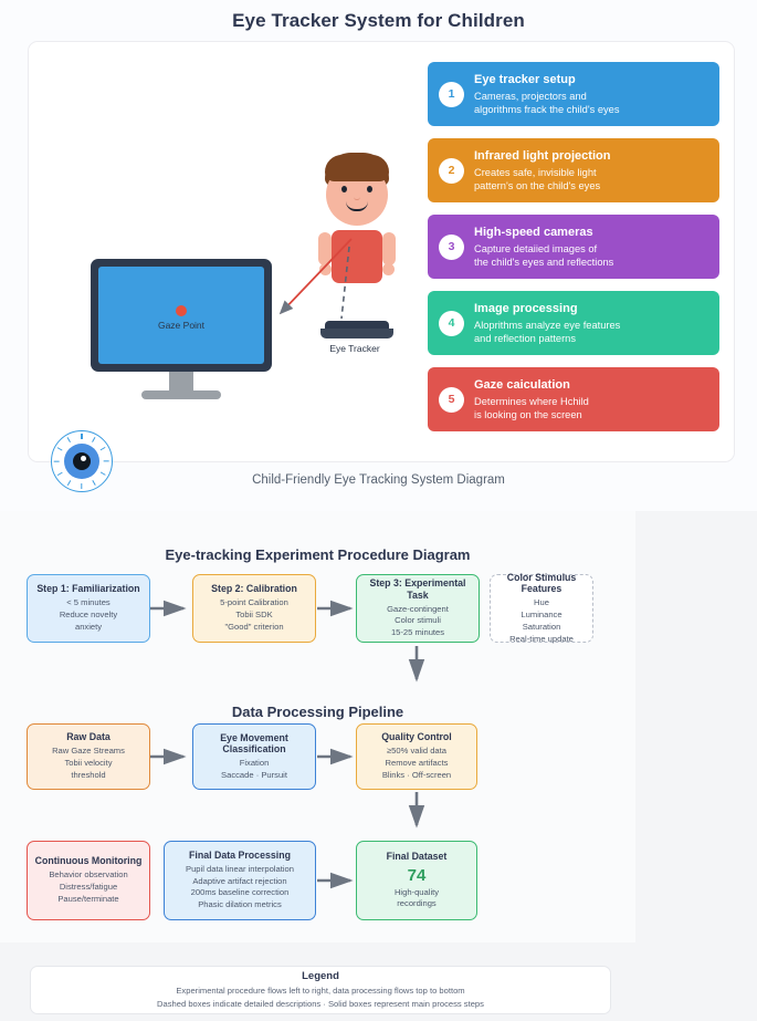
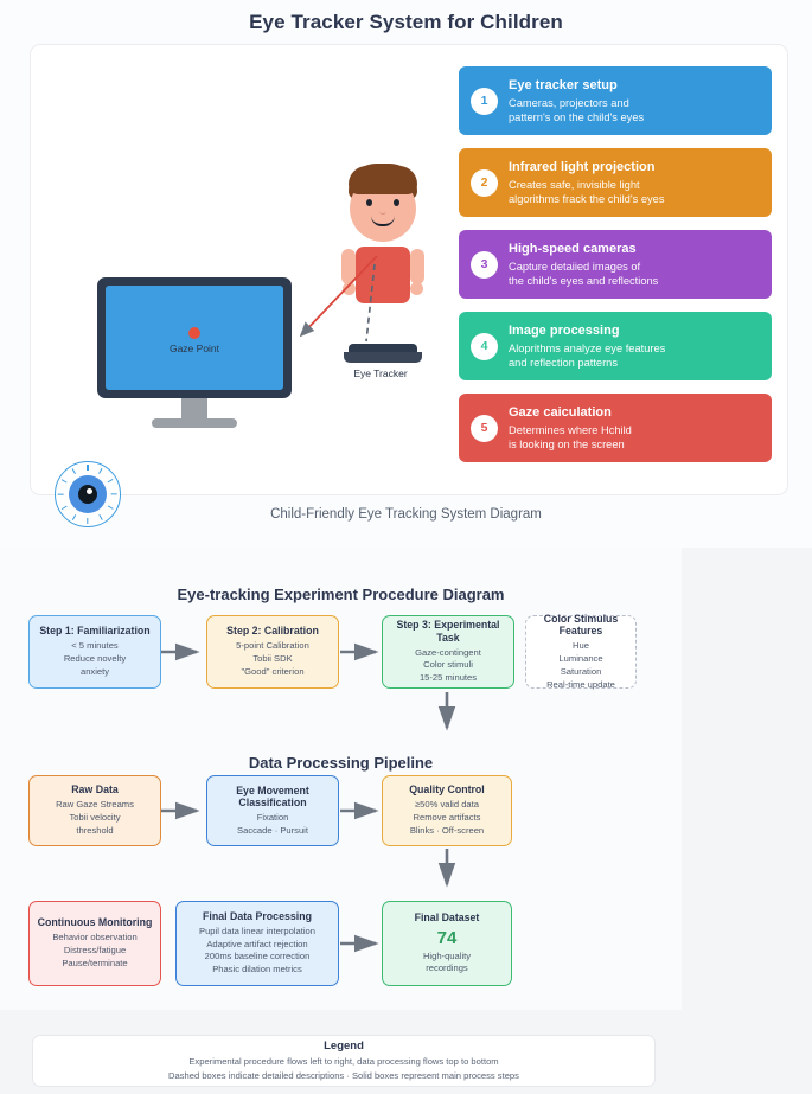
  Eye Tracker System for Children
  Gaze Point
  Eye Tracker
  1
  Eye tracker setup
  Cameras, projectors and
- algorithms frack the child's eyes
+ pattern's on the child's eyes
  2
  Infrared light projection
  Creates safe, invisible light
- pattern's on the child's eyes
+ algorithms frack the child's eyes
  3
  High-speed cameras
  Capture detaiied images of
  the child's eyes and reflections
  4
  Image processing
  Aloprithms analyze eye features
  and reflection patterns
  5
  Gaze caiculation
  Determines where Hchild
  is looking on the screen
  Child-Friendly Eye Tracking System Diagram
  Eye-tracking Experiment Procedure Diagram
  Data Processing Pipeline
  Step 1: Familiarization
  < 5 minutes
  Reduce novelty
  anxiety
  Step 2: Calibration
  5-point Calibration
  Tobii SDK
  "Good" criterion
  Step 3: Experimental Task
  Gaze-contingent
  Color stimuli
  15-25 minutes
  Color Stimulus Features
  Hue
  Luminance
  Saturation
  Real-time update
  Raw Data
  Raw Gaze Streams
  Tobii velocity
  threshold
  Eye Movement Classification
  Fixation
  Saccade · Pursuit
  Quality Control
  ≥50% valid data
  Remove artifacts
  Blinks · Off-screen
  Continuous Monitoring
  Behavior observation
  Distress/fatigue
  Pause/terminate
  Final Data Processing
  Pupil data linear interpolation
  Adaptive artifact rejection
  200ms baseline correction
  Phasic dilation metrics
  Final Dataset
  74
  High-quality
  recordings
  Legend
  Experimental procedure flows left to right, data processing flows top to bottom
  Dashed boxes indicate detailed descriptions · Solid boxes represent main process steps
